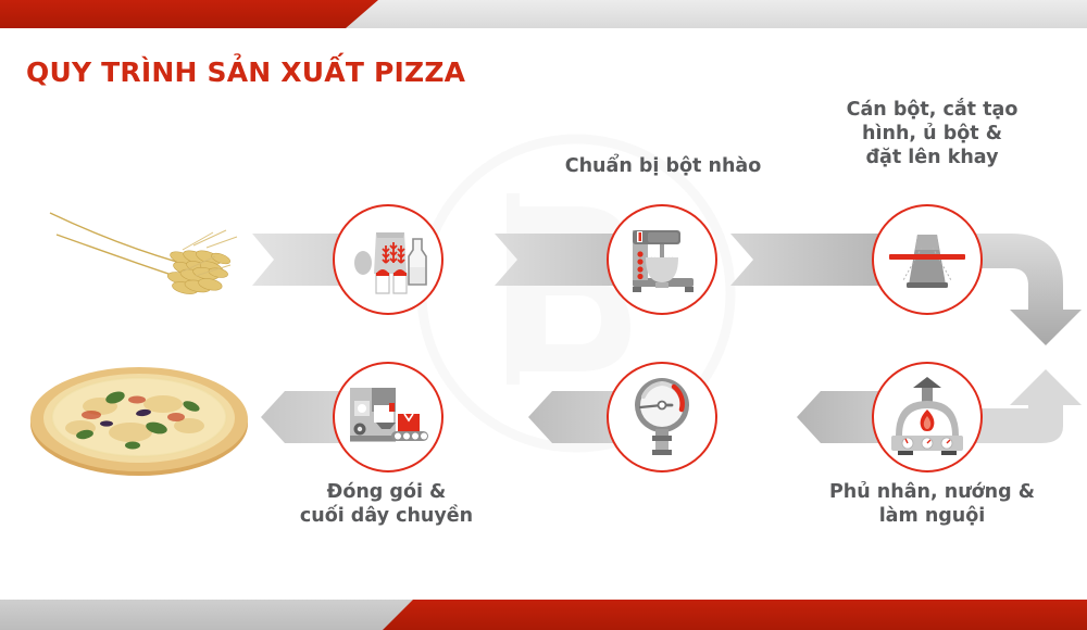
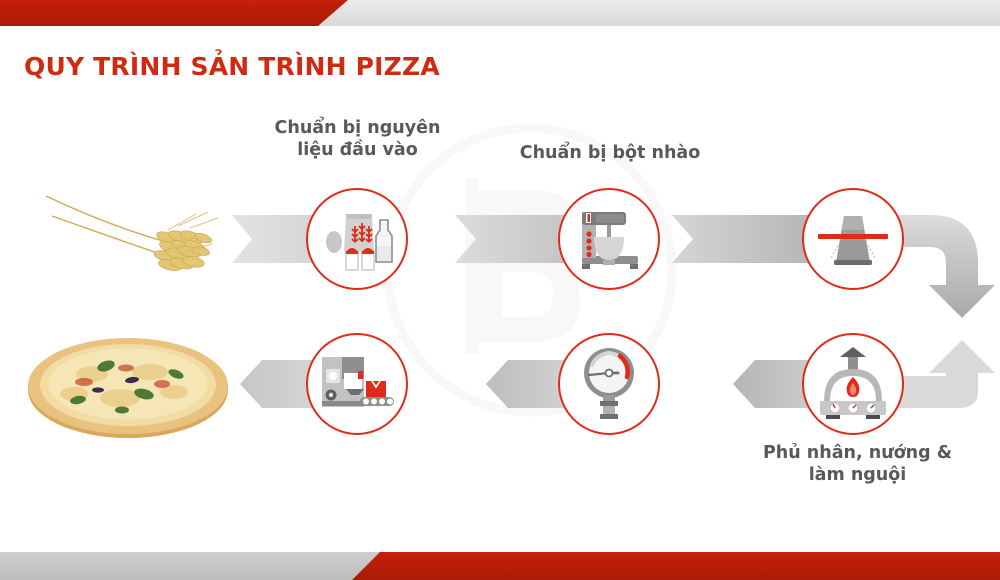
- QUY TRÌNH SẢN XUẤT PIZZA
+ QUY TRÌNH SẢN TRÌNH PIZZA
+ Chuẩn bị nguyên
+ liệu đầu vào
  Chuẩn bị bột nhào
- Cán bột, cắt tạo
- hình, ủ bột &
- đặt lên khay
  Phủ nhân, nướng &
  làm nguội
- Đóng gói &
- cuối dây chuyền
